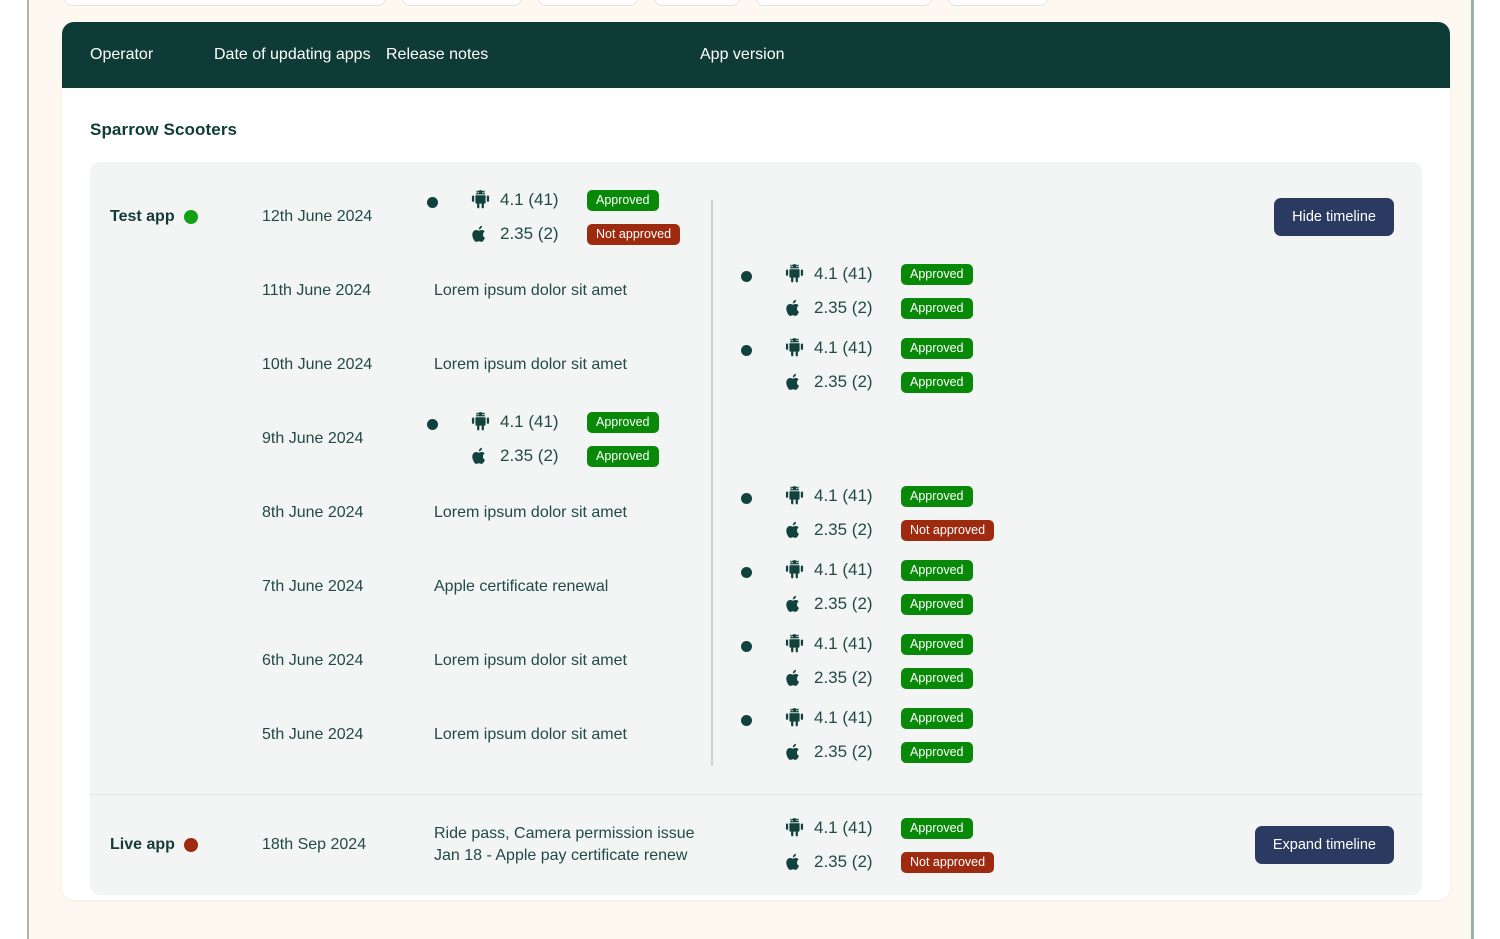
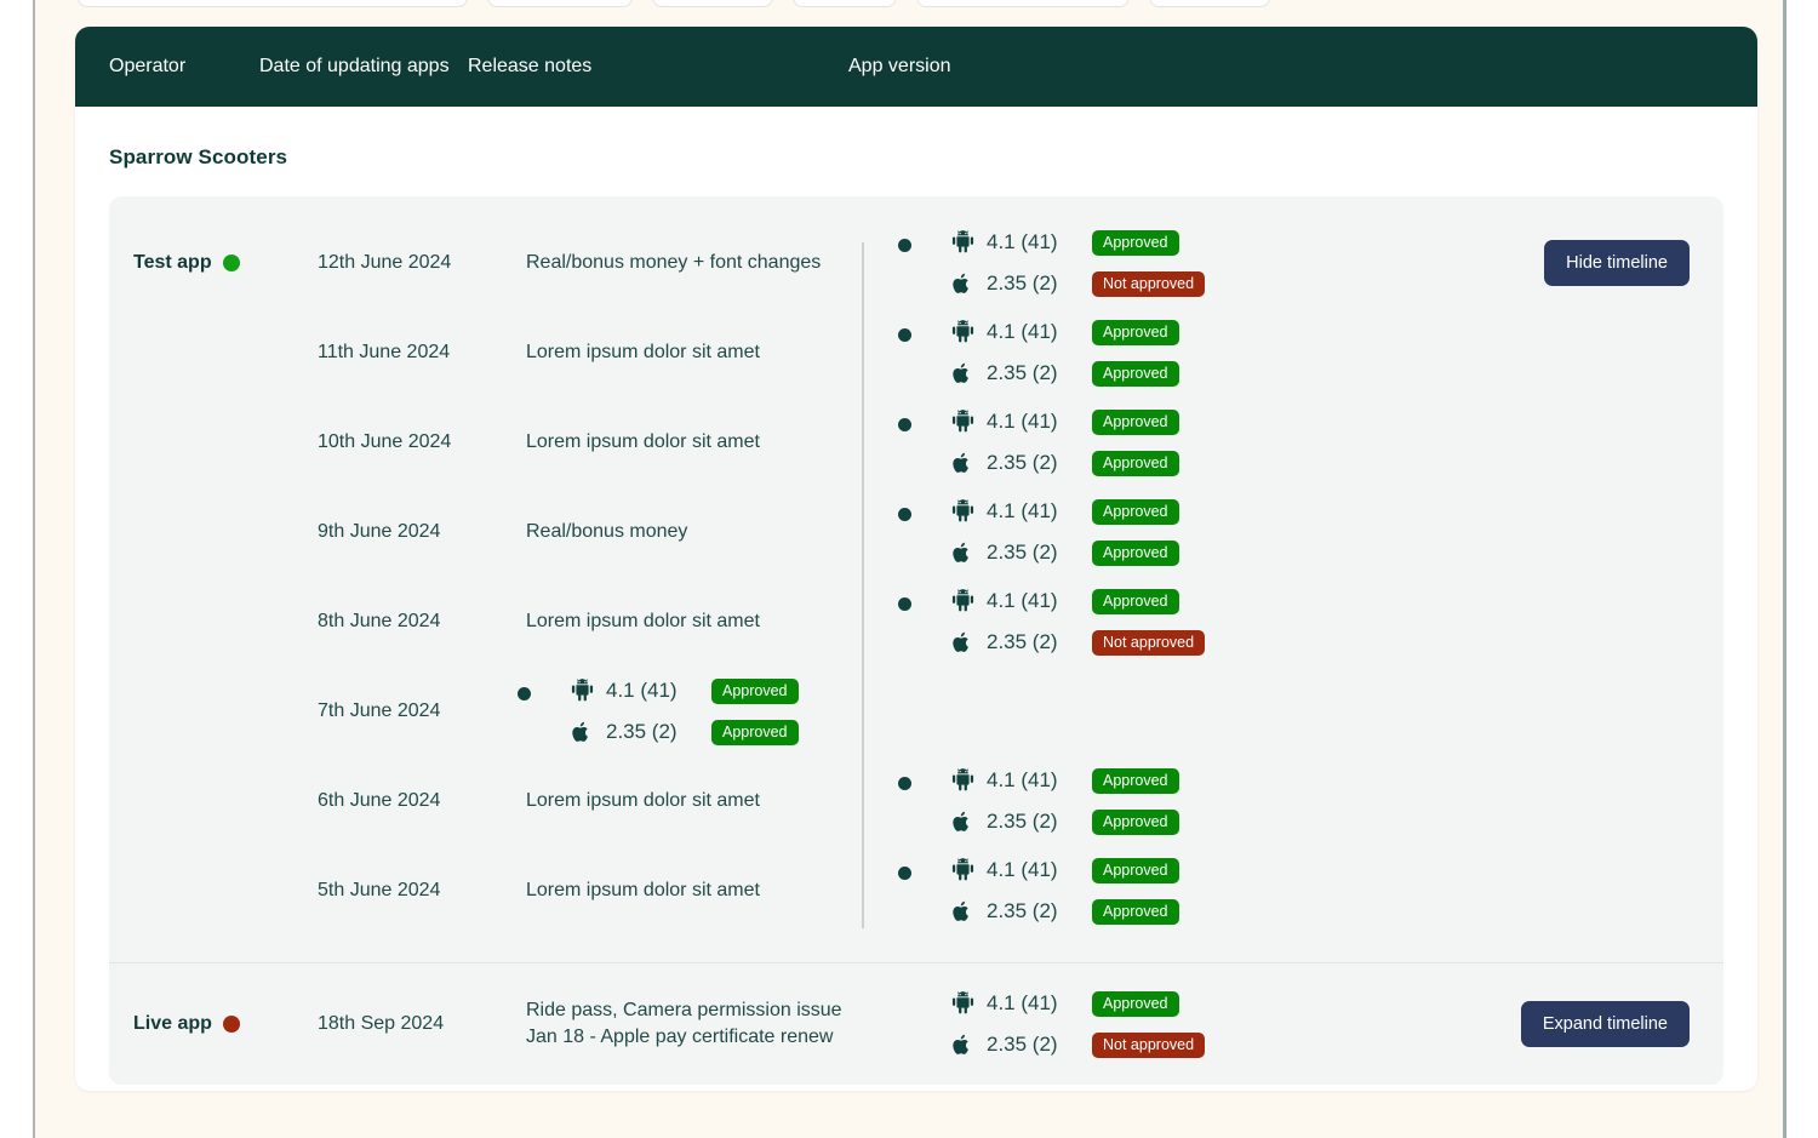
  Operator
  Date of updating apps
  Release notes
  App version
  Sparrow Scooters
  Test app
  12th June 2024
+ Real/bonus money + font changes
  4.1 (41)
  Approved
  2.35 (2)
  Not approved
  Hide timeline
  11th June 2024
  Lorem ipsum dolor sit amet
  4.1 (41)
  Approved
  2.35 (2)
  Approved
  10th June 2024
  Lorem ipsum dolor sit amet
  4.1 (41)
  Approved
  2.35 (2)
  Approved
  9th June 2024
+ Real/bonus money
  4.1 (41)
  Approved
  2.35 (2)
  Approved
  8th June 2024
  Lorem ipsum dolor sit amet
  4.1 (41)
  Approved
  2.35 (2)
  Not approved
  7th June 2024
- Apple certificate renewal
  4.1 (41)
  Approved
  2.35 (2)
  Approved
  6th June 2024
  Lorem ipsum dolor sit amet
  4.1 (41)
  Approved
  2.35 (2)
  Approved
  5th June 2024
  Lorem ipsum dolor sit amet
  4.1 (41)
  Approved
  2.35 (2)
  Approved
  Live app
  18th Sep 2024
  Ride pass, Camera permission issue Jan 18 - Apple pay certificate renew
  4.1 (41)
  Approved
  2.35 (2)
  Not approved
  Expand timeline
